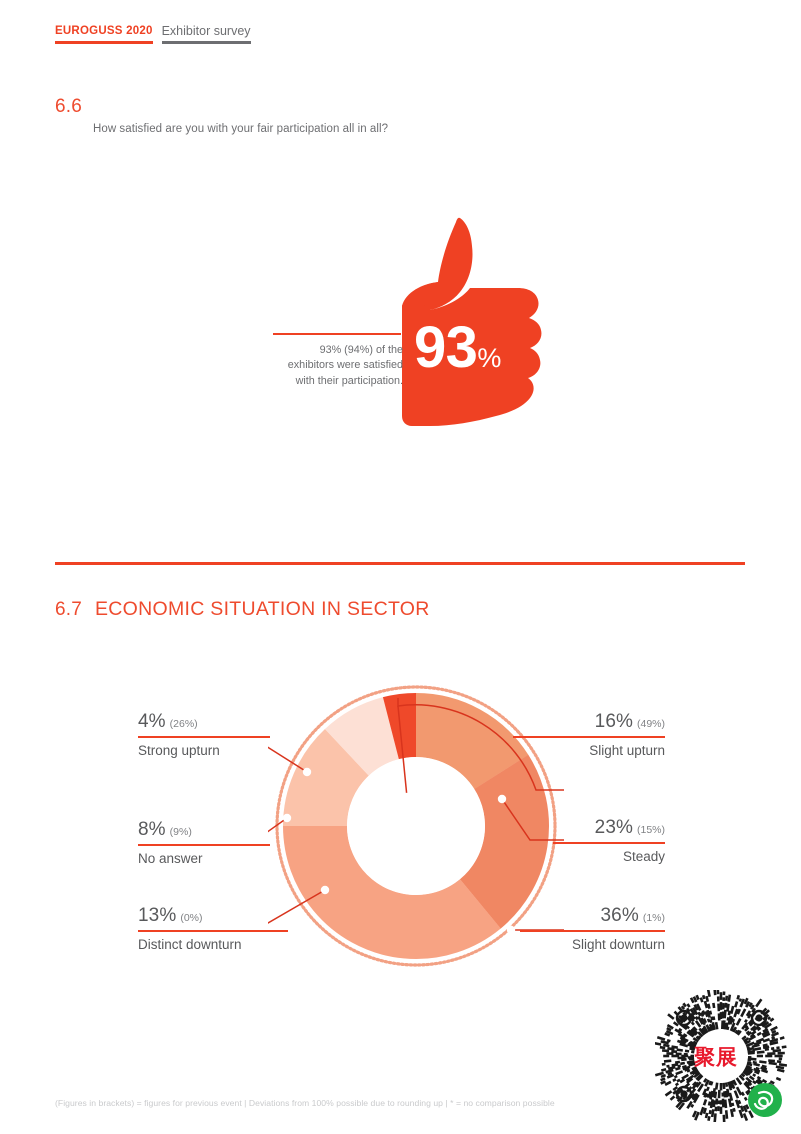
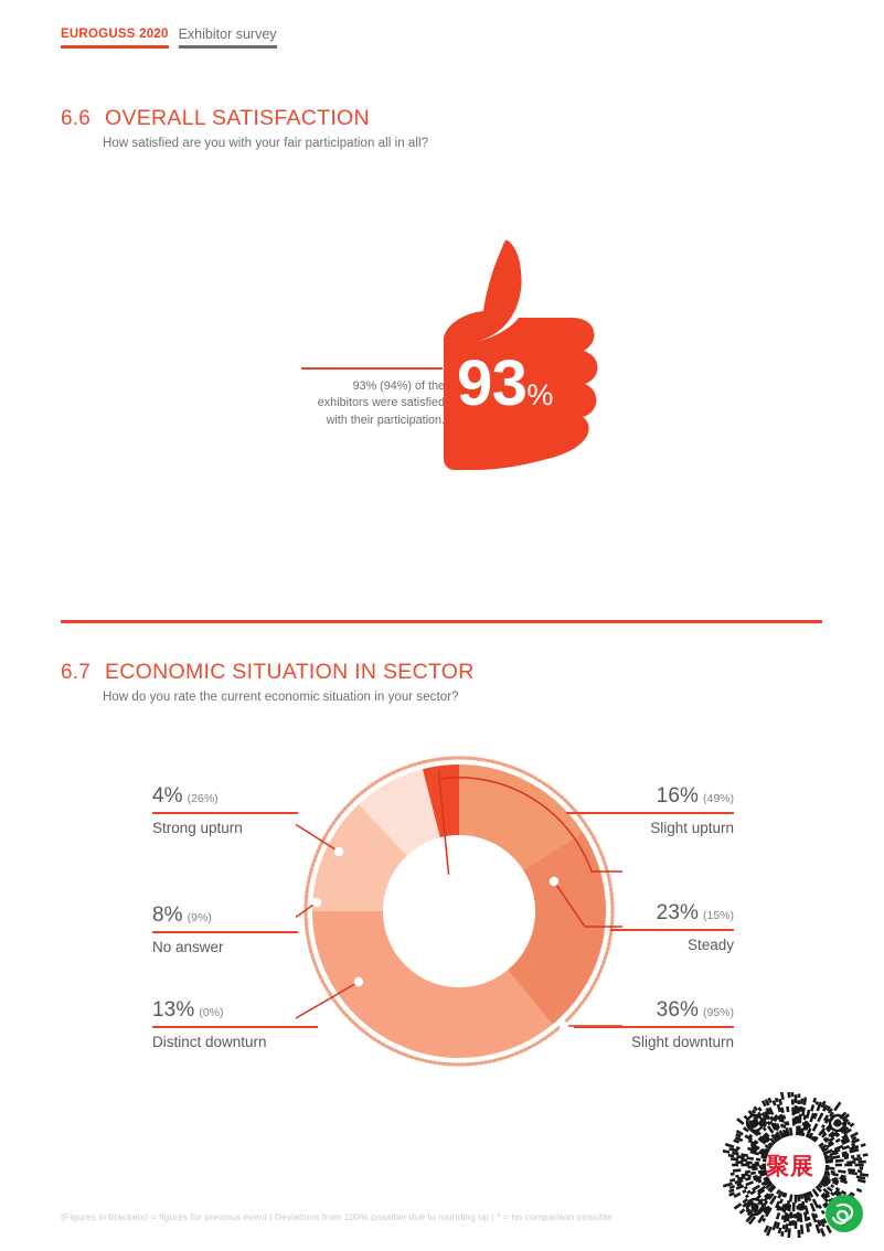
  EUROGUSS 2020
  Exhibitor survey
  6.6
+ OVERALL SATISFACTION
  How satisfied are you with your fair participation all in all?
  93%
  93% (94%) of the exhibitors were satisfied with their participation.
  6.7
  ECONOMIC SITUATION IN SECTOR
+ How do you rate the current economic situation in your sector?
  4% (26%)
  Strong upturn
  8% (9%)
  No answer
  13% (0%)
  Distinct downturn
  16% (49%)
  Slight upturn
  23% (15%)
  Steady
- 36% (1%)
+ 36% (95%)
  Slight downturn
  (Figures in brackets) = figures for previous event | Deviations from 100% possible due to rounding up | * = no comparison possible
  聚展
